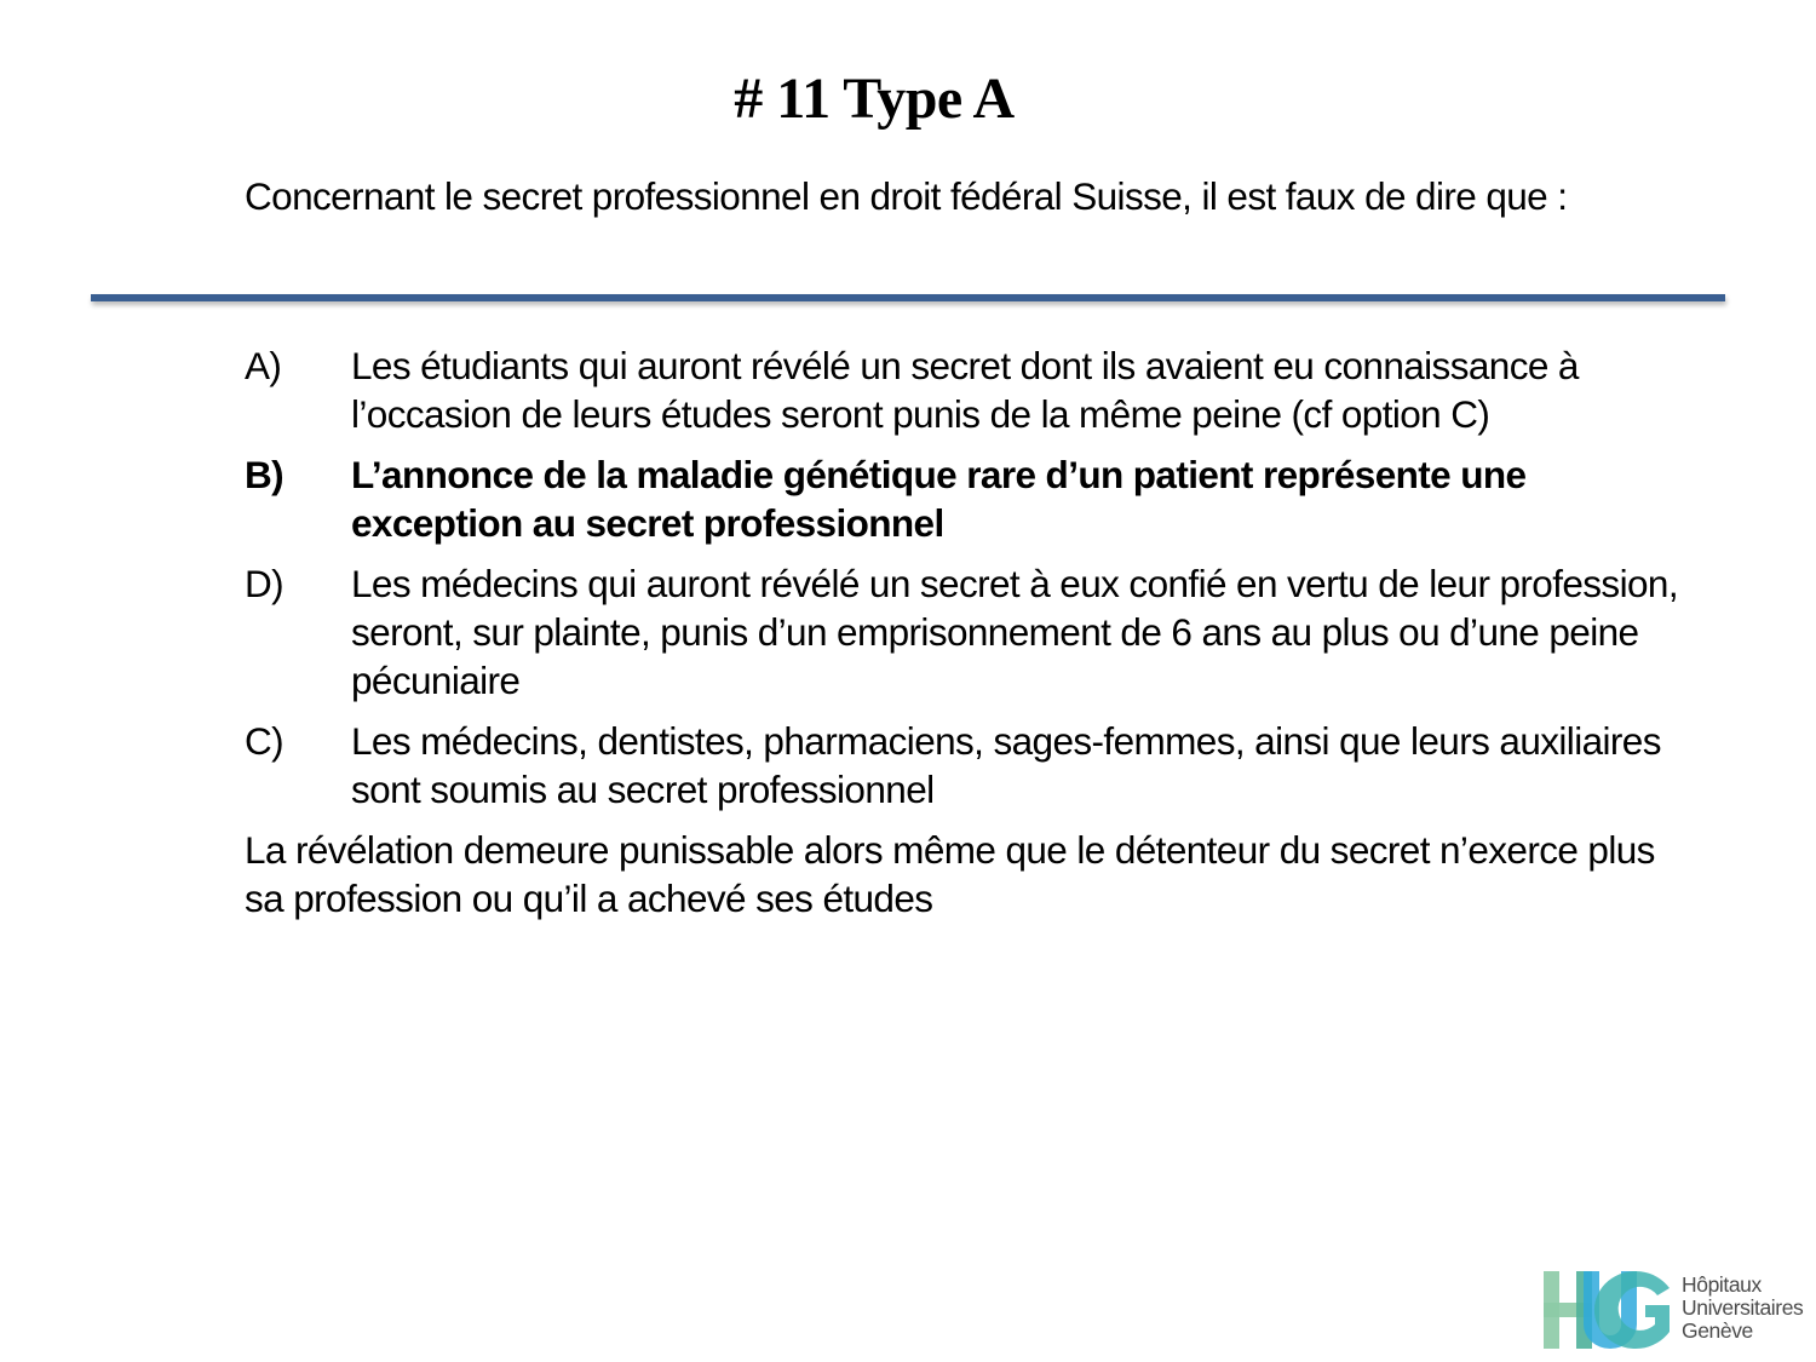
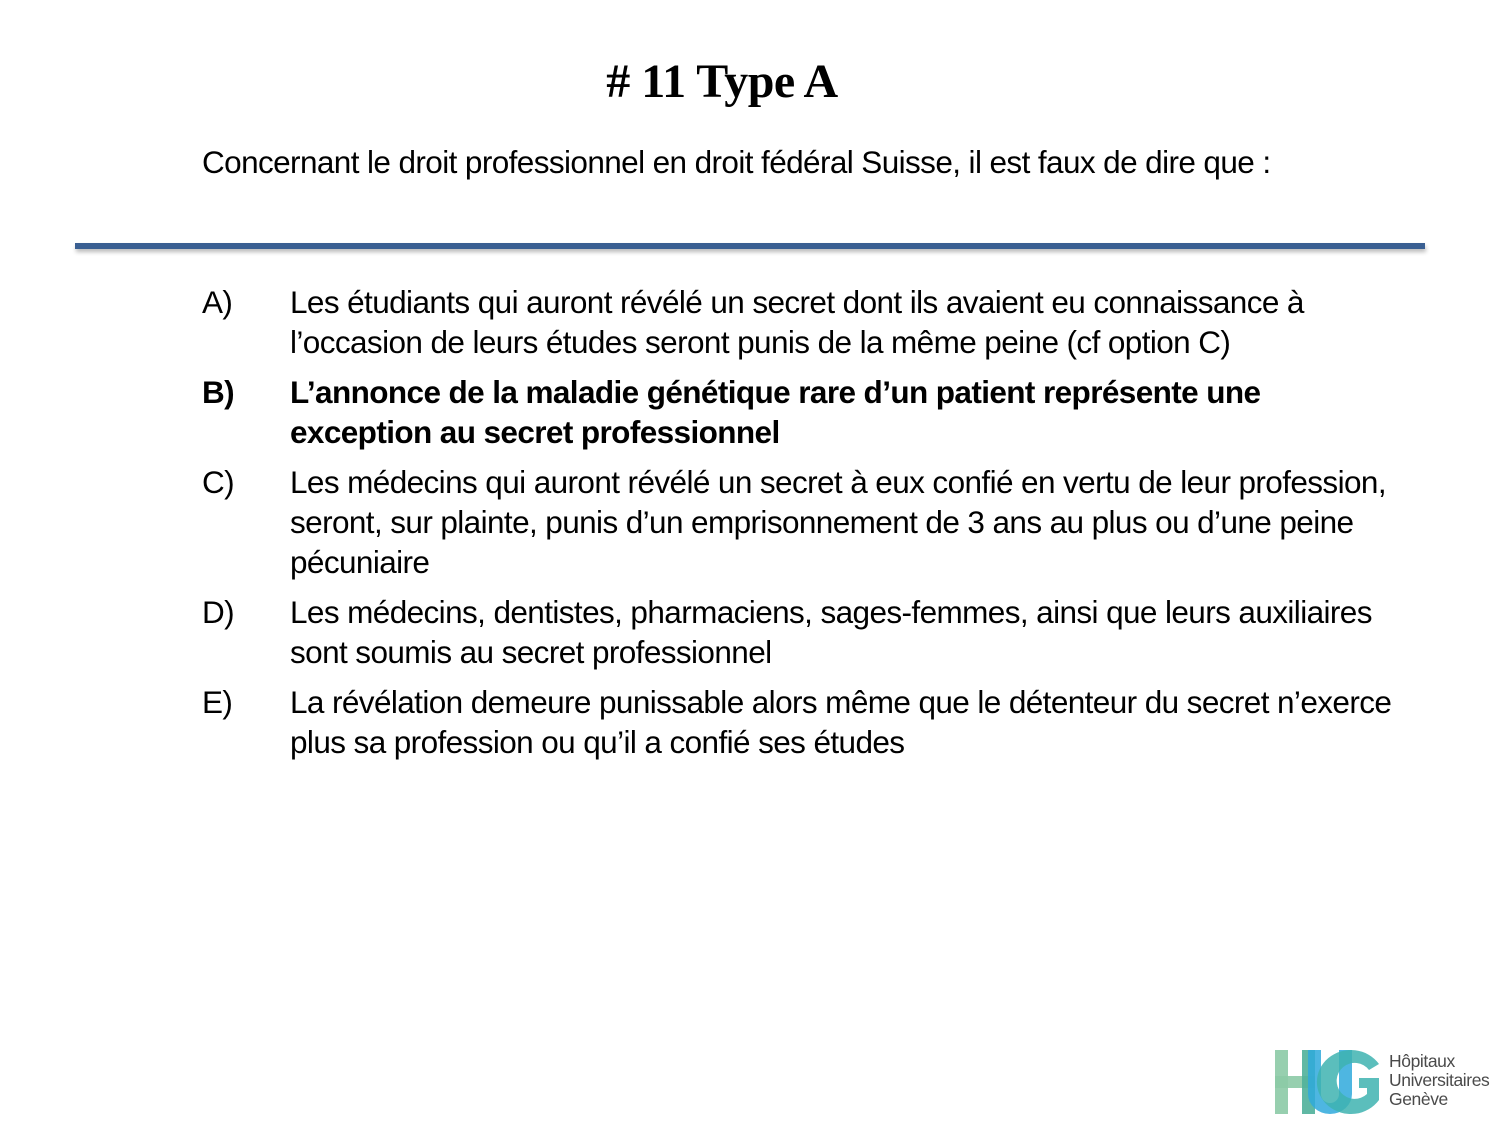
  # 11 Type A
- Concernant le secret professionnel en droit fédéral Suisse, il est faux de dire que :
+ Concernant le droit professionnel en droit fédéral Suisse, il est faux de dire que :
  A)
  Les étudiants qui auront révélé un secret dont ils avaient eu connaissance à l’occasion de leurs études seront punis de la même peine (cf option C)
  B)
  L’annonce de la maladie génétique rare d’un patient représente une exception au secret professionnel
- D)
+ C)
- Les médecins qui auront révélé un secret à eux confié en vertu de leur profession, seront, sur plainte, punis d’un emprisonnement de 6 ans au plus ou d’une peine pécuniaire
+ Les médecins qui auront révélé un secret à eux confié en vertu de leur profession, seront, sur plainte, punis d’un emprisonnement de 3 ans au plus ou d’une peine pécuniaire
- C)
+ D)
  Les médecins, dentistes, pharmaciens, sages-femmes, ainsi que leurs auxiliaires sont soumis au secret professionnel
+ E)
- La révélation demeure punissable alors même que le détenteur du secret n’exerce plus sa profession ou qu’il a achevé ses études
+ La révélation demeure punissable alors même que le détenteur du secret n’exerce plus sa profession ou qu’il a confié ses études
  Hôpitaux
  Universitaires
  Genève
